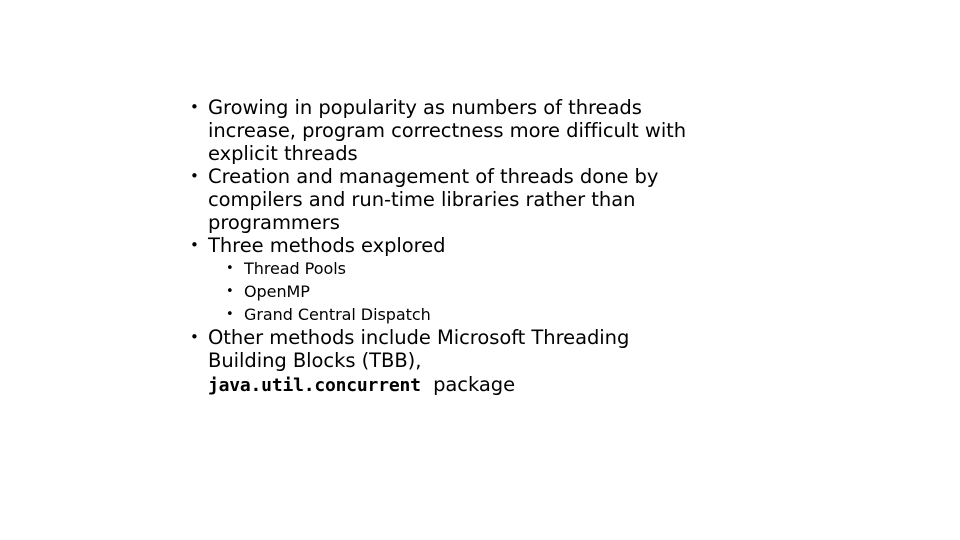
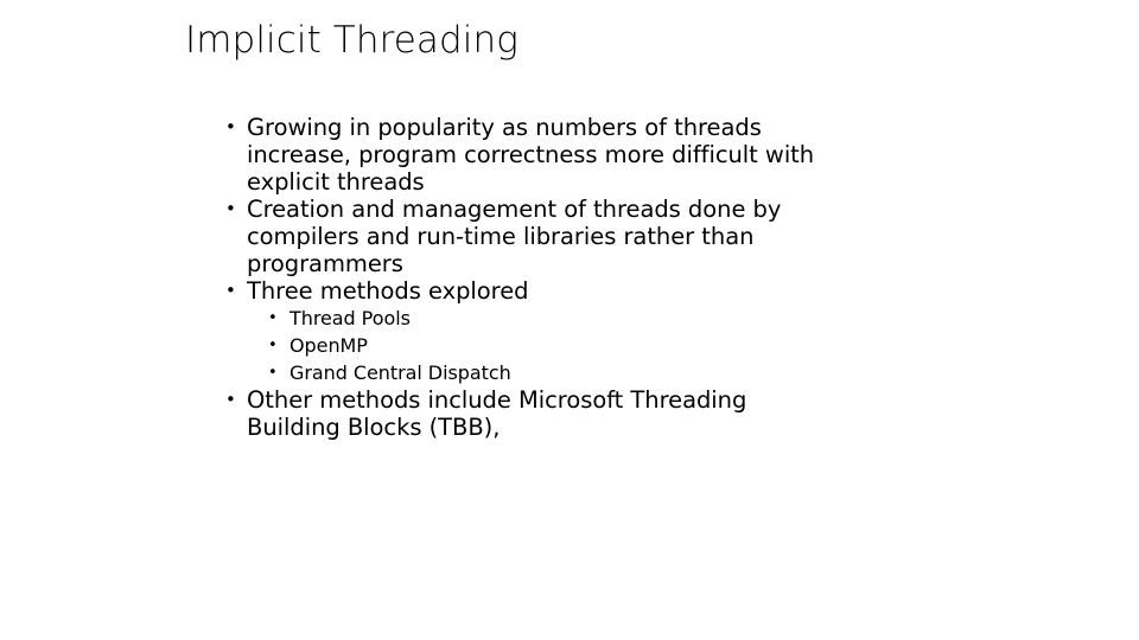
+ Implicit Threading
  •
  Growing in popularity as numbers of threads increase, program correctness more difficult with explicit threads
  •
  Creation and management of threads done by compilers and run-time libraries rather than programmers
  •
  Three methods explored
  •
  Thread Pools
  •
  OpenMP
  •
  Grand Central Dispatch
  •
  Other methods include Microsoft Threading Building Blocks (TBB),
- java.util.concurrent package
